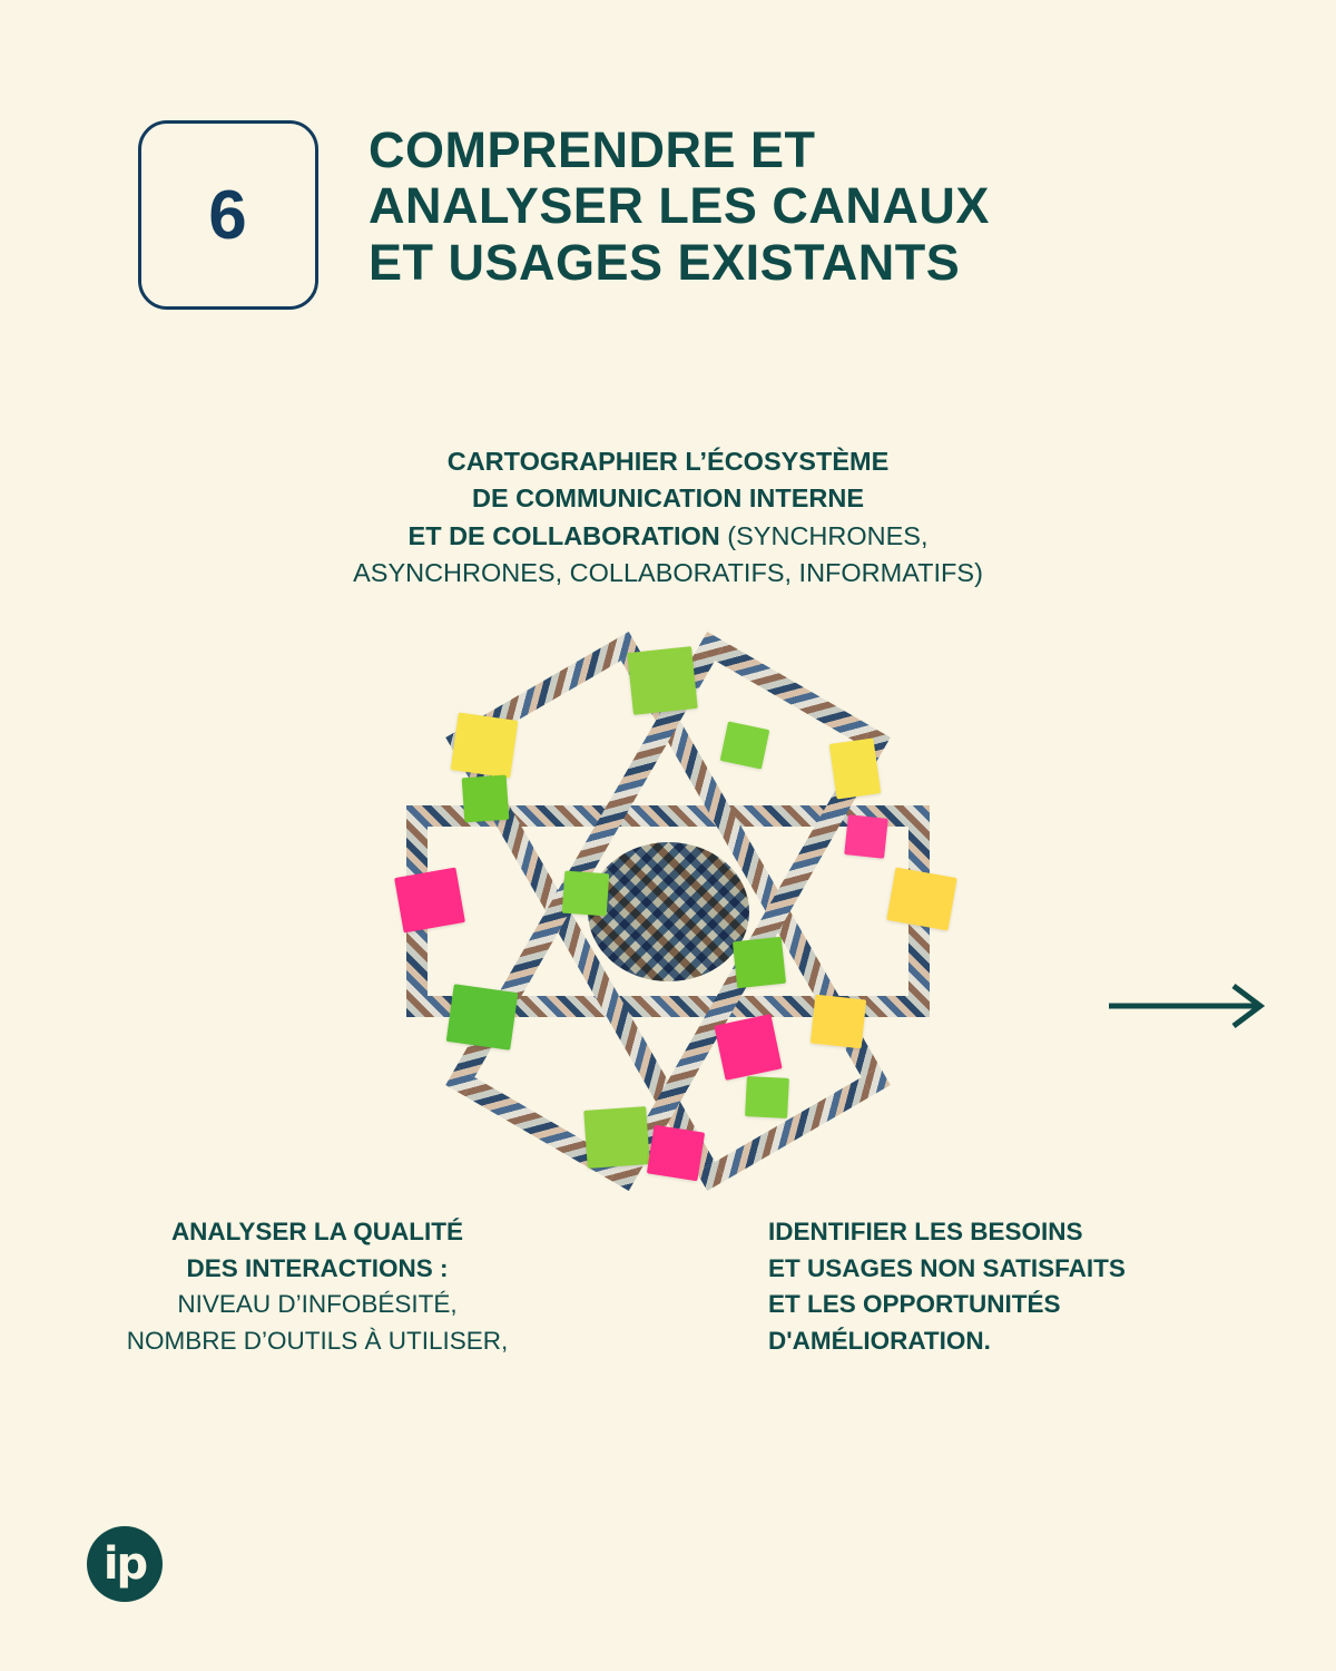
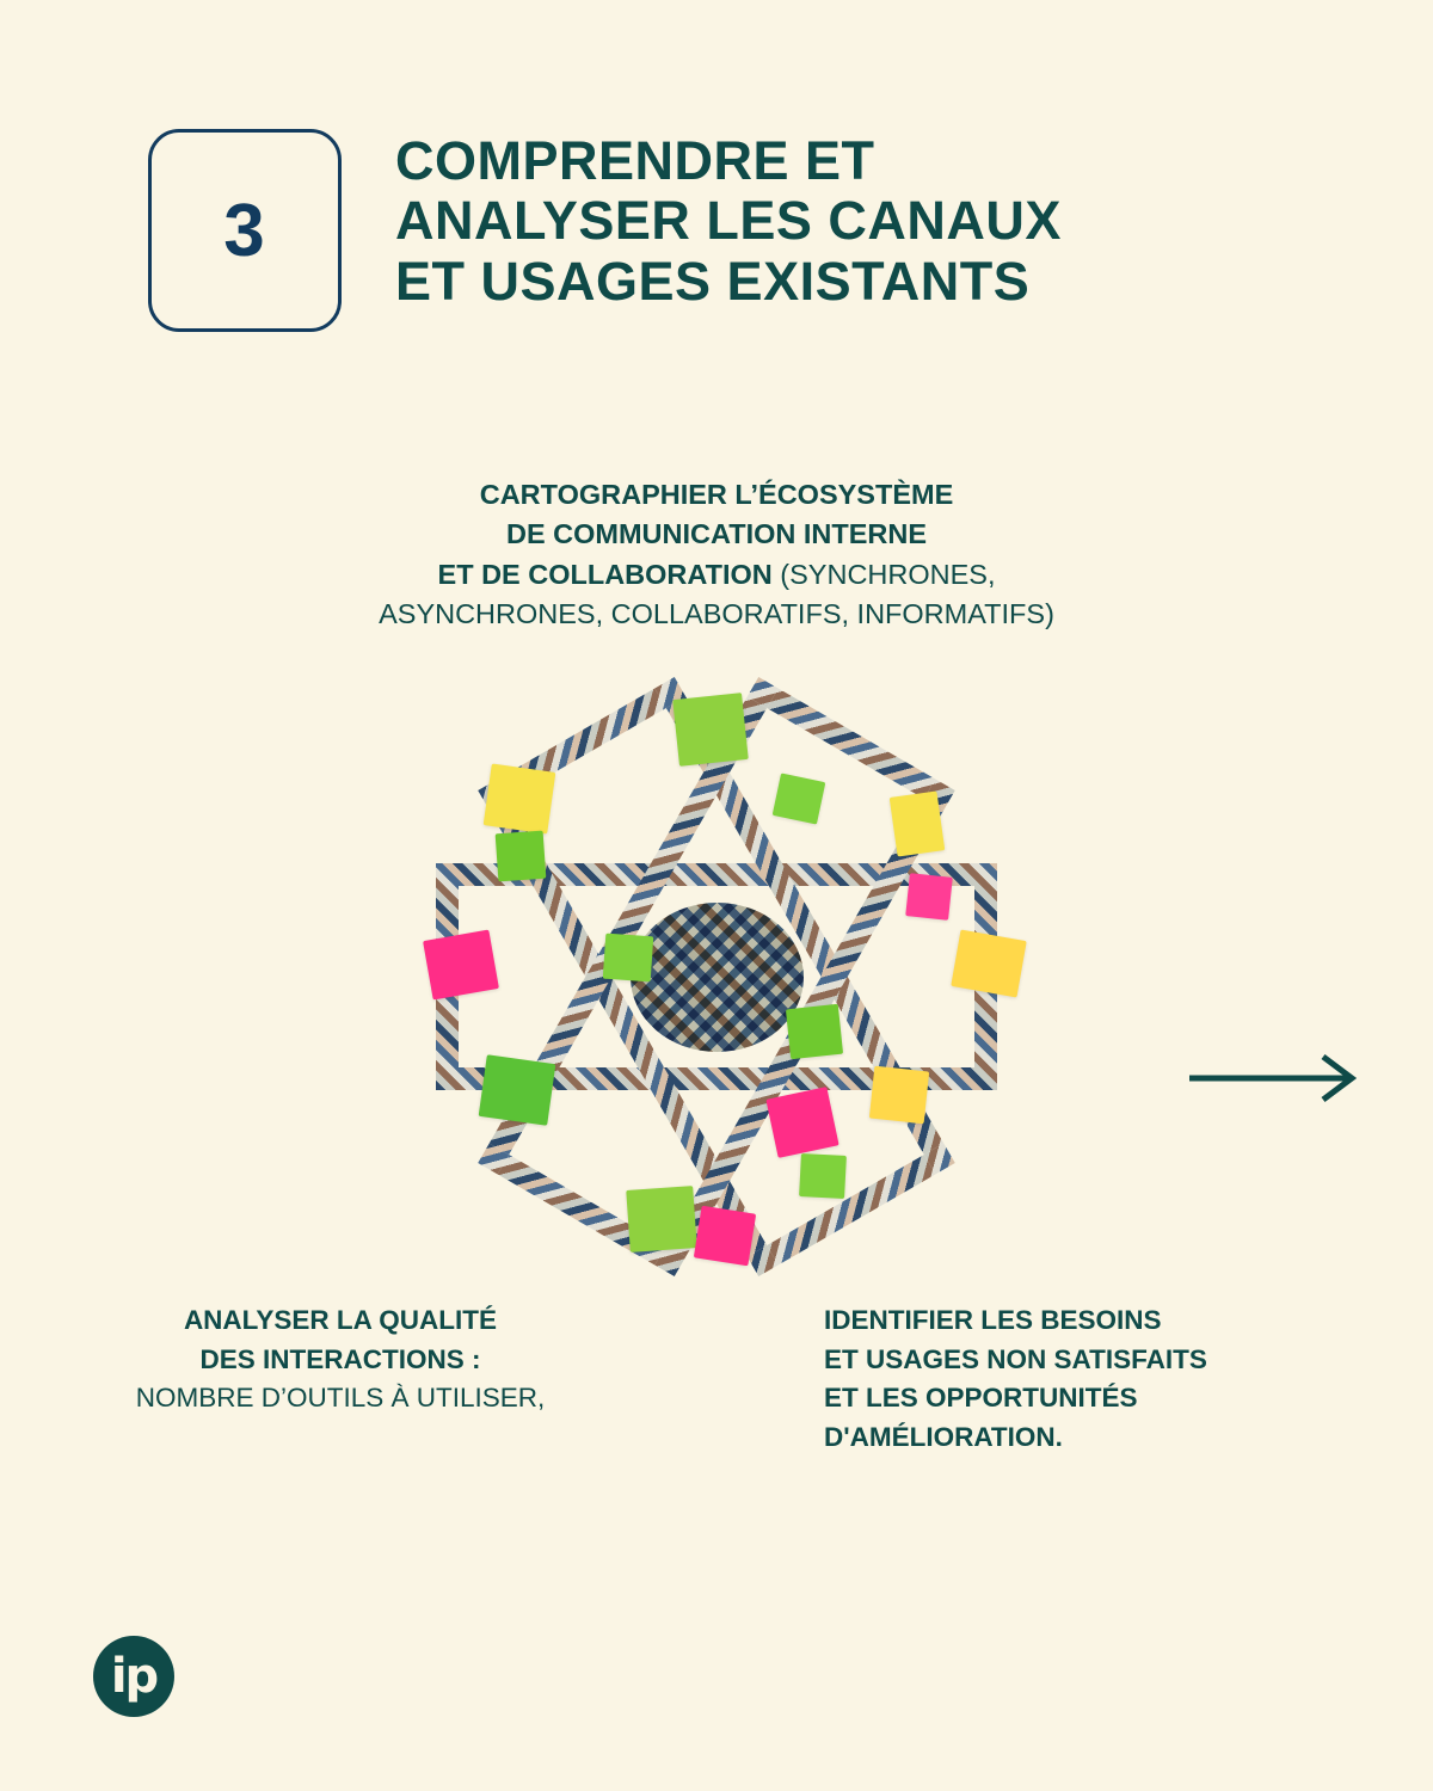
- 6
+ 3
  COMPRENDRE ET
  ANALYSER LES CANAUX
  ET USAGES EXISTANTS
  CARTOGRAPHIER L’ÉCOSYSTÈME
  DE COMMUNICATION INTERNE
  ET DE COLLABORATION (SYNCHRONES,
  ASYNCHRONES, COLLABORATIFS, INFORMATIFS)
  ANALYSER LA QUALITÉ
  DES INTERACTIONS :
- NIVEAU D’INFOBÉSITÉ,
  NOMBRE D’OUTILS À UTILISER,
  IDENTIFIER LES BESOINS
  ET USAGES NON SATISFAITS
  ET LES OPPORTUNITÉS
  D'AMÉLIORATION.
  ip
